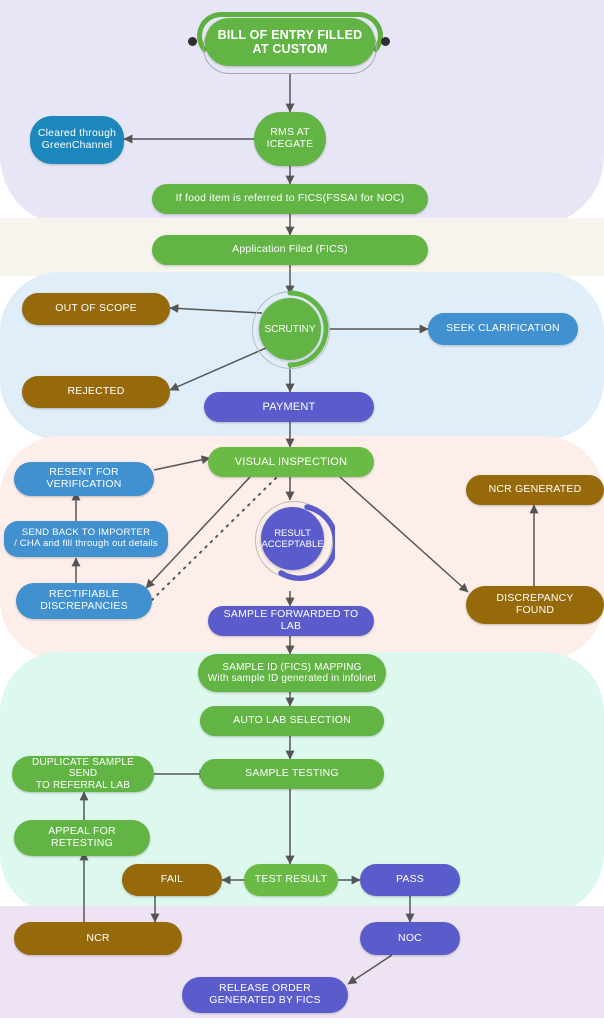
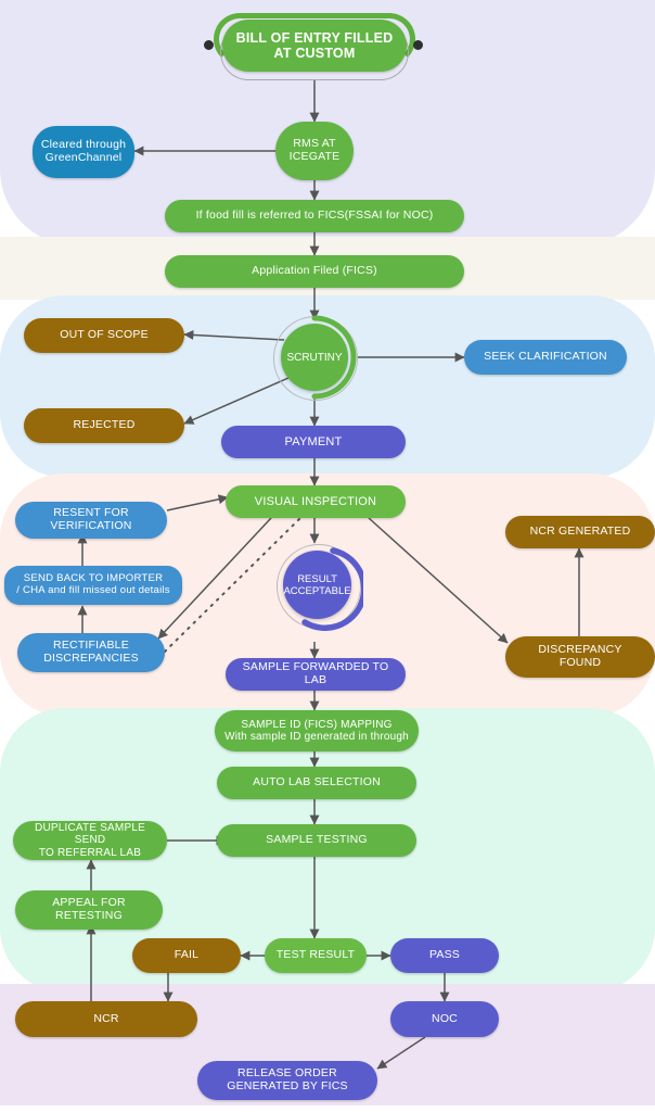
  BILL OF ENTRY FILLED
  AT CUSTOM
  RMS AT
  ICEGATE
  Cleared through
  GreenChannel
- If food item is referred to FICS(FSSAI for NOC)
+ If food fill is referred to FICS(FSSAI for NOC)
  Application Filed (FICS)
  SCRUTINY
  OUT OF SCOPE
  REJECTED
  SEEK CLARIFICATION
  PAYMENT
  VISUAL INSPECTION
  RESENT FOR
  VERIFICATION
  SEND BACK TO IMPORTER
- / CHA and fill through out details
+ / CHA and fill missed out details
  RECTIFIABLE
  DISCREPANCIES
  RESULT ACCEPTABLE
  NCR GENERATED
  DISCREPANCY
  FOUND
  SAMPLE FORWARDED TO LAB
  SAMPLE ID (FICS) MAPPING
- With sample ID generated in infolnet
+ With sample ID generated in through
  AUTO LAB SELECTION
  DUPLICATE SAMPLE SEND
  TO REFERRAL LAB
  SAMPLE TESTING
  APPEAL FOR
  RETESTING
  FAIL
  TEST RESULT
  PASS
  NCR
  NOC
  RELEASE ORDER
  GENERATED BY FICS
